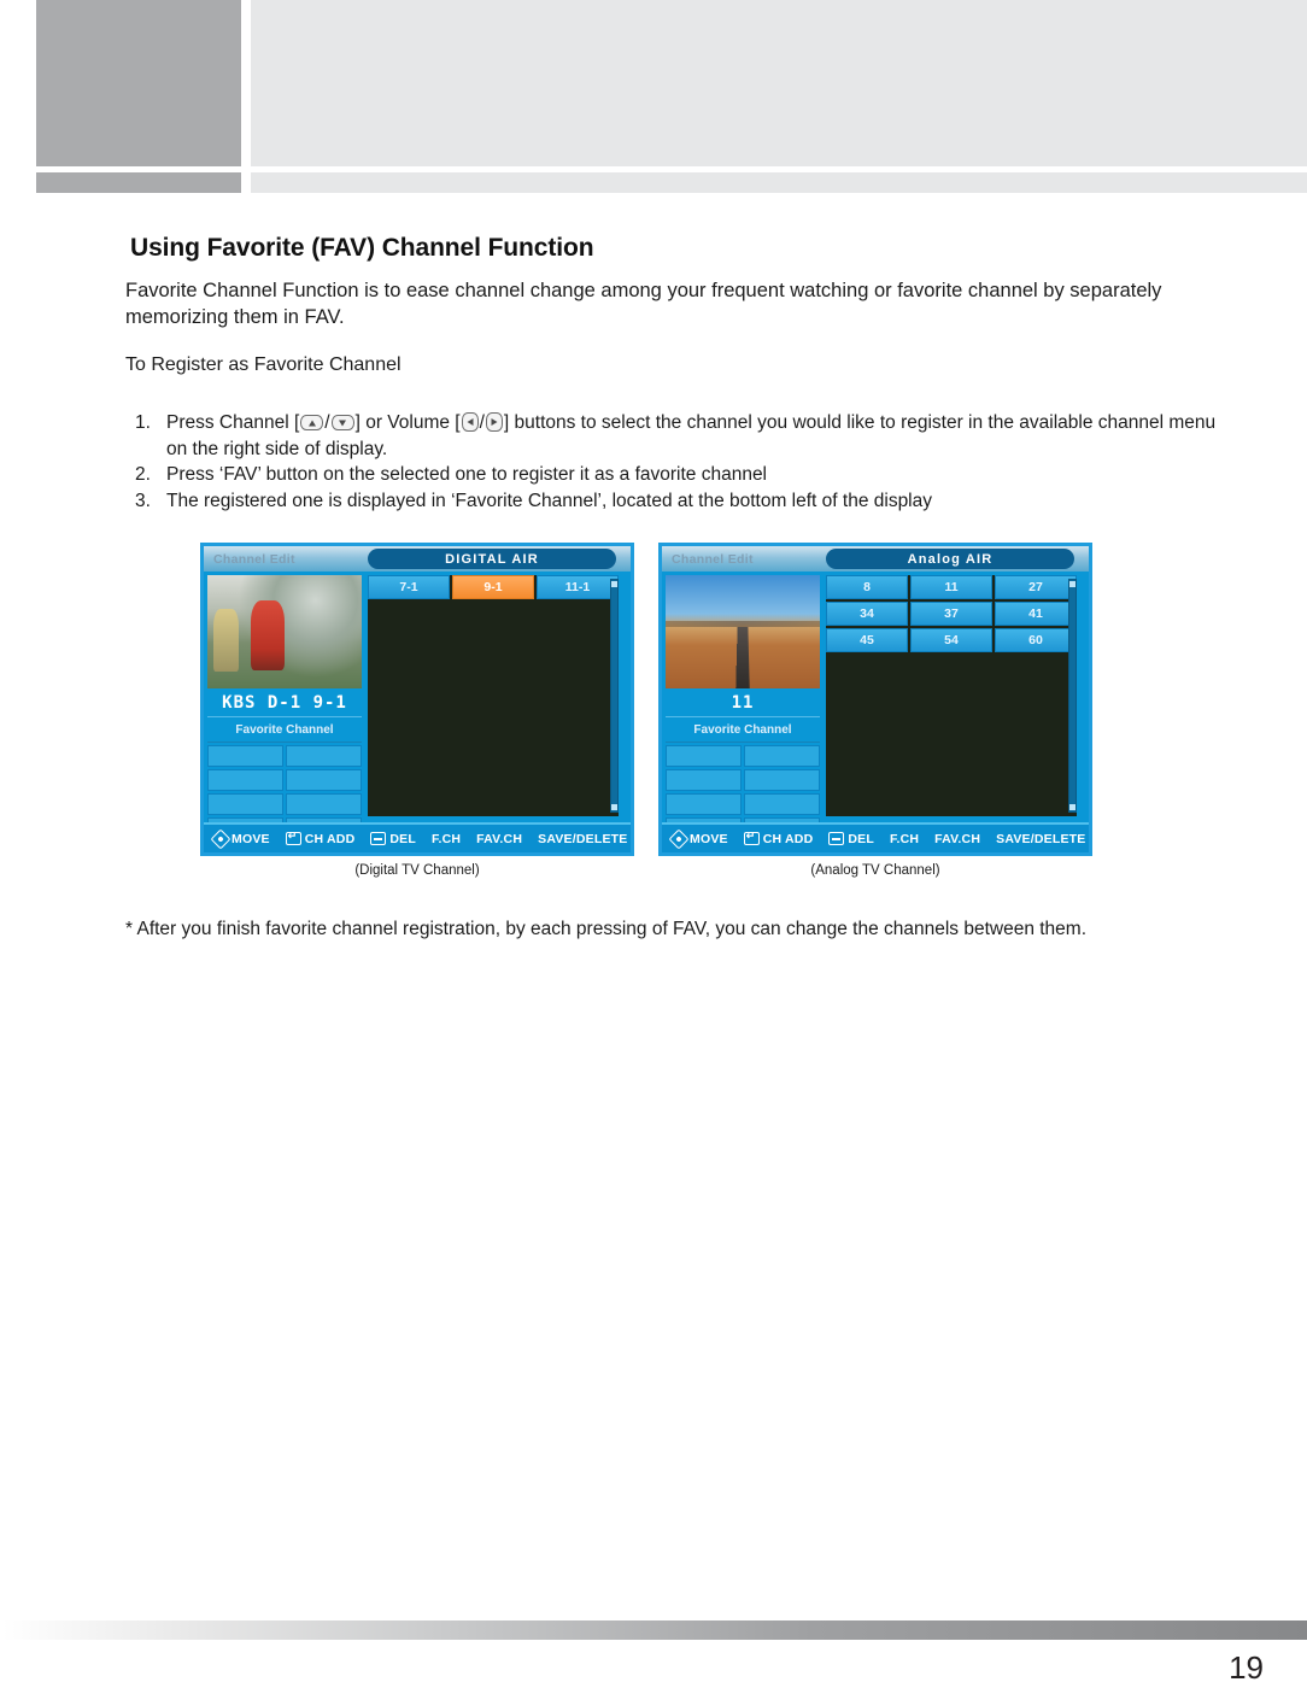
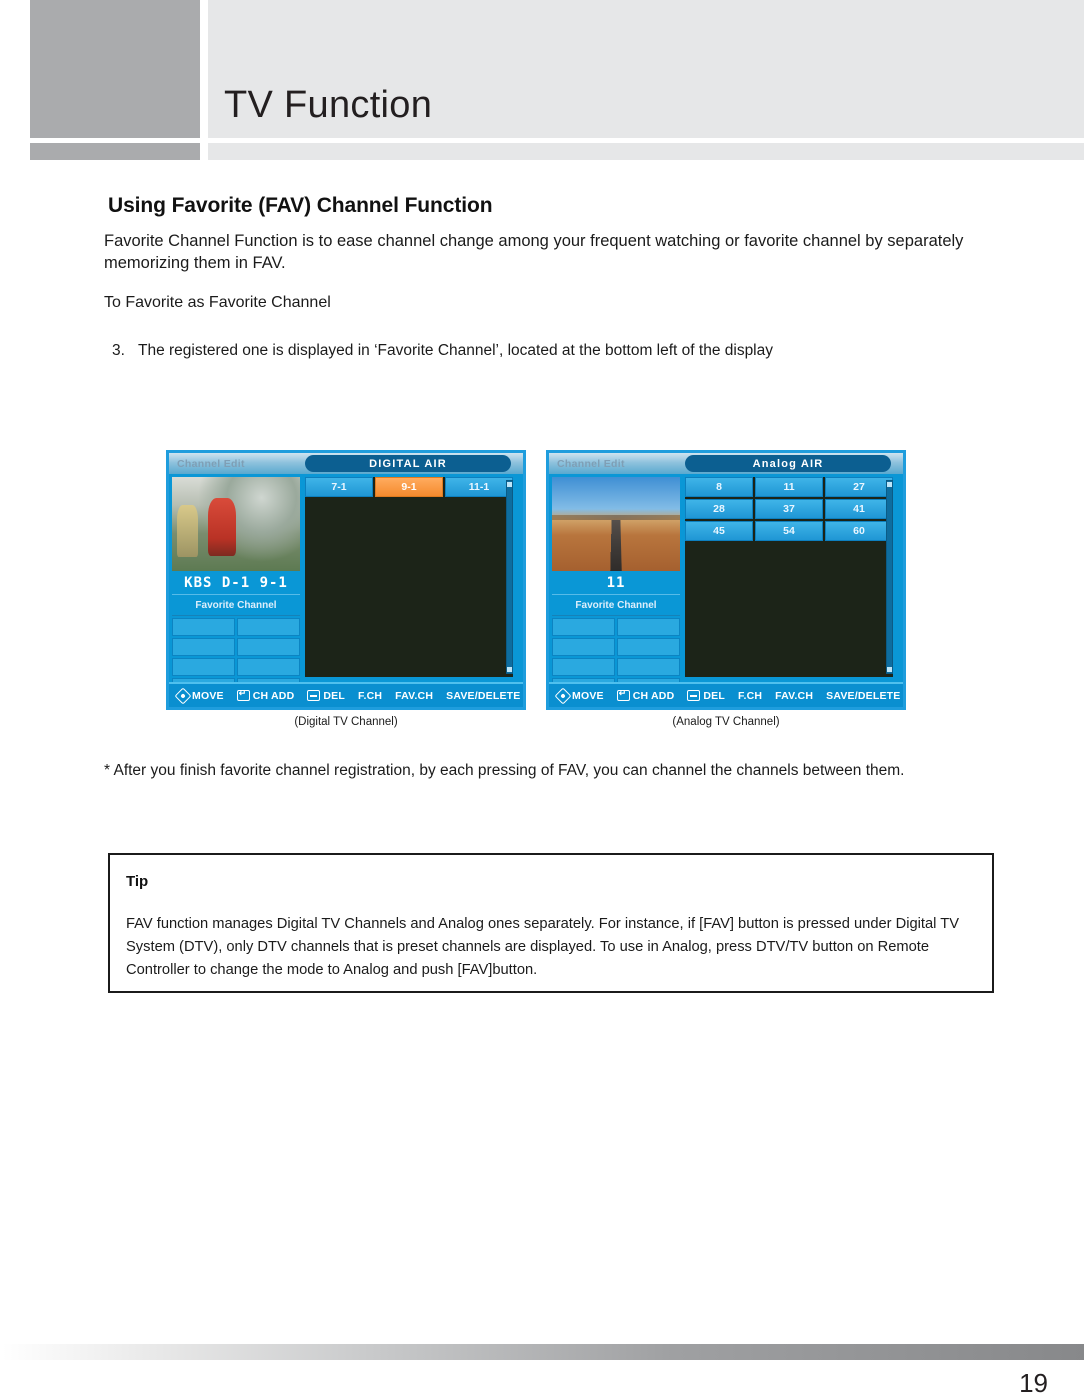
+ TV Function
  Using Favorite (FAV) Channel Function
  Favorite Channel Function is to ease channel change among your frequent watching or favorite channel by separately memorizing them in FAV.
- To Register as Favorite Channel
+ To Favorite as Favorite Channel
- 1. Press Channel [ / ] or Volume [ / ] buttons to select the channel you would like to register in the available channel menu on the right side of display.
- 2. Press ‘FAV’ button on the selected one to register it as a favorite channel
  3. The registered one is displayed in ‘Favorite Channel’, located at the bottom left of the display
  Channel Edit
  DIGITAL AIR
  KBS D-1 9-1
  Favorite Channel
  7-1
  9-1
  11-1
  MOVE
  CH ADD
  DEL
  F.CH
  FAV.CH
  SAVE/DELETE
  (Digital TV Channel)
  Channel Edit
  Analog AIR
  11
  Favorite Channel
  8
  11
  27
- 34
+ 28
  37
  41
  45
  54
  60
  MOVE
  CH ADD
  DEL
  F.CH
  FAV.CH
  SAVE/DELETE
  (Analog TV Channel)
- * After you finish favorite channel registration, by each pressing of FAV, you can change the channels between them.
+ * After you finish favorite channel registration, by each pressing of FAV, you can channel the channels between them.
+ Tip
+ FAV function manages Digital TV Channels and Analog ones separately. For instance, if [FAV] button is pressed under Digital TV System (DTV), only DTV channels that is preset channels are displayed. To use in Analog, press DTV/TV button on Remote Controller to change the mode to Analog and push [FAV]button.
  19
